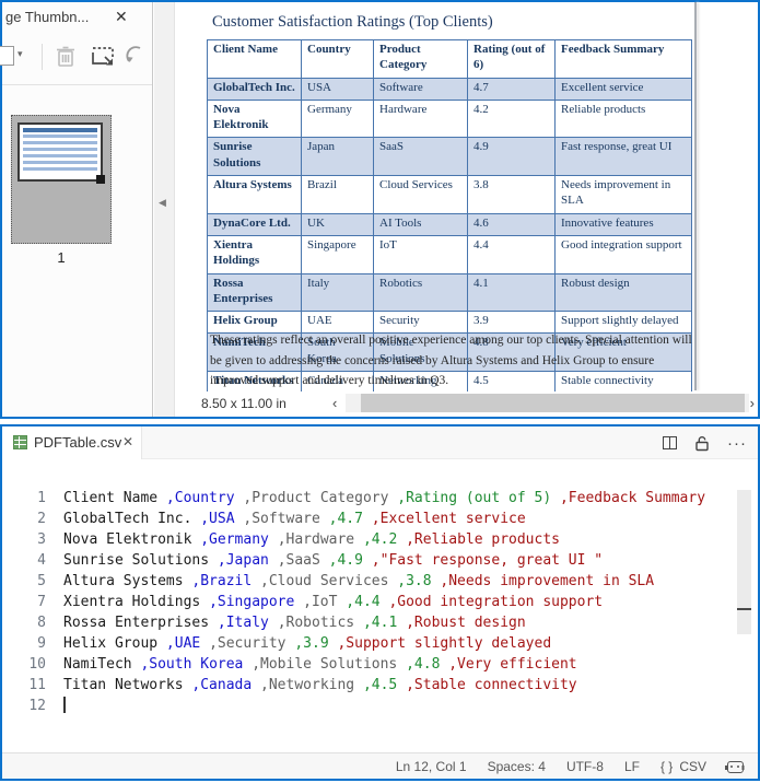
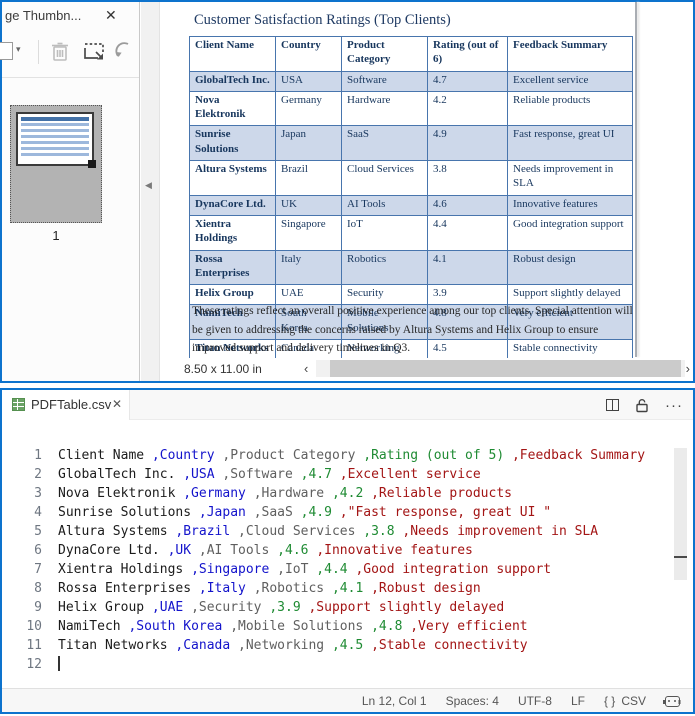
  ge Thumbn...
  ✕
  ▾
  1
  ◀
  Customer Satisfaction Ratings (Top Clients)
  Client Name	Country	Product Category	Rating (out of 6)	Feedback Summary
  GlobalTech Inc.	USA	Software	4.7	Excellent service
  Nova Elektronik	Germany	Hardware	4.2	Reliable products
  Sunrise Solutions	Japan	SaaS	4.9	Fast response, great UI
  Altura Systems	Brazil	Cloud Services	3.8	Needs improvement in SLA
  DynaCore Ltd.	UK	AI Tools	4.6	Innovative features
  Xientra Holdings	Singapore	IoT	4.4	Good integration support
  Rossa Enterprises	Italy	Robotics	4.1	Robust design
  Helix Group	UAE	Security	3.9	Support slightly delayed
  NamiTech	South Korea	Mobile Solutions	4.8	Very efficient
  Titan Networks	Canada	Networking	4.5	Stable connectivity
  These ratings reflect an overall positive experience among our top clients. Special attention will be given to addressing the concerns raised by Altura Systems and Helix Group to ensure improved support and delivery timelines in Q3.
  8.50 x 11.00 in
  ‹
  ›
  PDFTable.csv
  ✕
  ···
  1
  Client Name ,Country ,Product Category ,Rating (out of 5) ,Feedback Summary
  2
  GlobalTech Inc. ,USA ,Software ,4.7 ,Excellent service
  3
  Nova Elektronik ,Germany ,Hardware ,4.2 ,Reliable products
  4
  Sunrise Solutions ,Japan ,SaaS ,4.9 ,"Fast response, great UI "
  5
  Altura Systems ,Brazil ,Cloud Services ,3.8 ,Needs improvement in SLA
+ 6
+ DynaCore Ltd. ,UK ,AI Tools ,4.6 ,Innovative features
  7
  Xientra Holdings ,Singapore ,IoT ,4.4 ,Good integration support
  8
  Rossa Enterprises ,Italy ,Robotics ,4.1 ,Robust design
  9
  Helix Group ,UAE ,Security ,3.9 ,Support slightly delayed
  10
  NamiTech ,South Korea ,Mobile Solutions ,4.8 ,Very efficient
  11
  Titan Networks ,Canada ,Networking ,4.5 ,Stable connectivity
  12
  Ln 12, Col 1
  Spaces: 4
  UTF-8
  LF
  { }
  CSV
